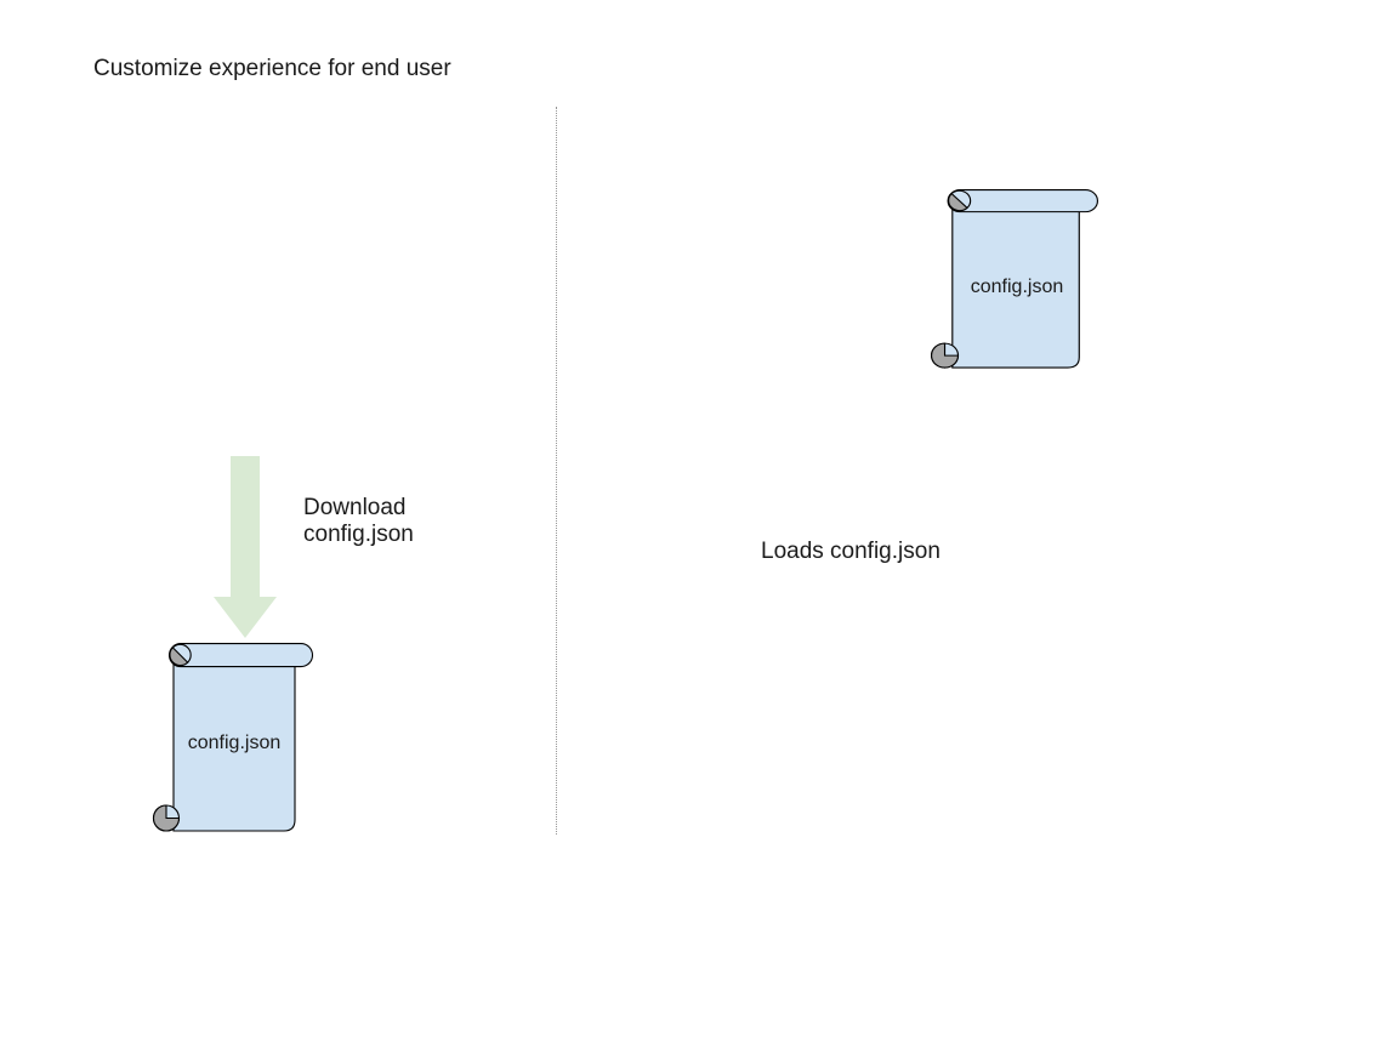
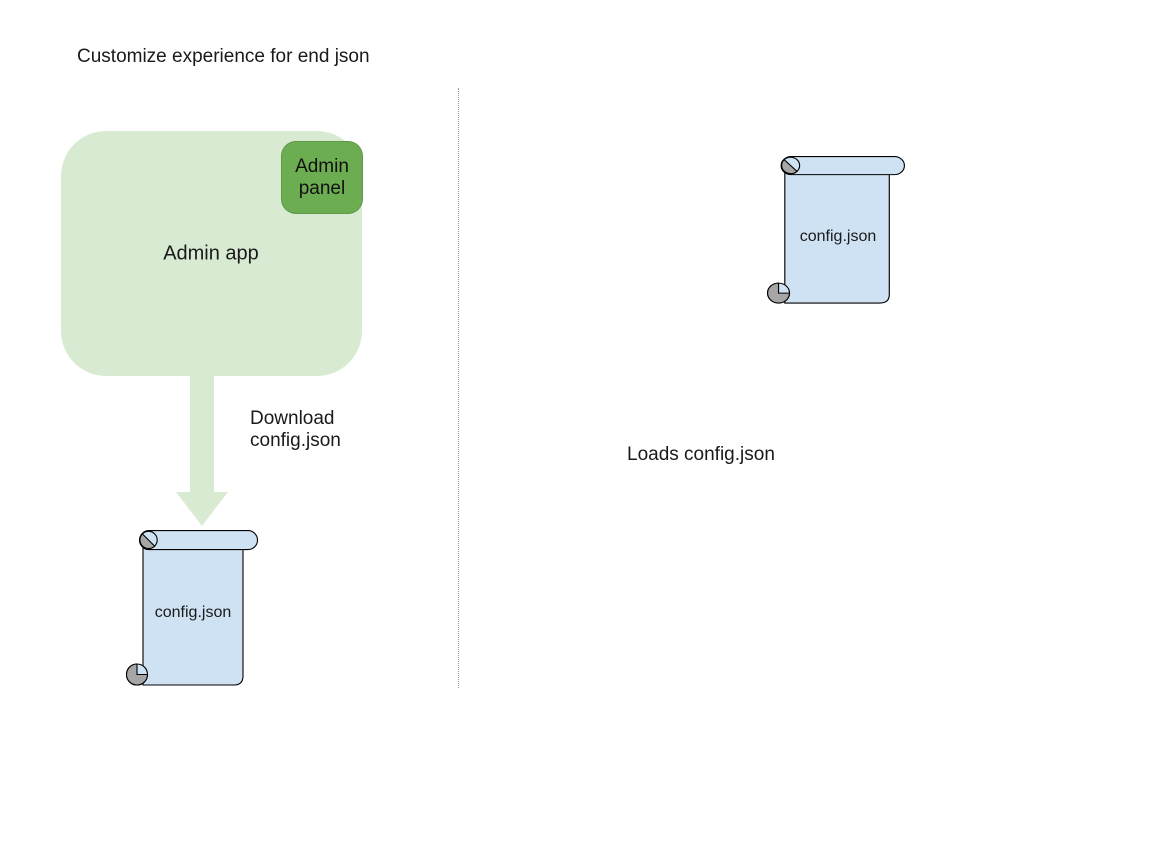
- Customize experience for end user
+ Customize experience for end json
+ Admin
+ panel
+ Admin app
  Download
  config.json
  config.json
  config.json
  Loads config.json
